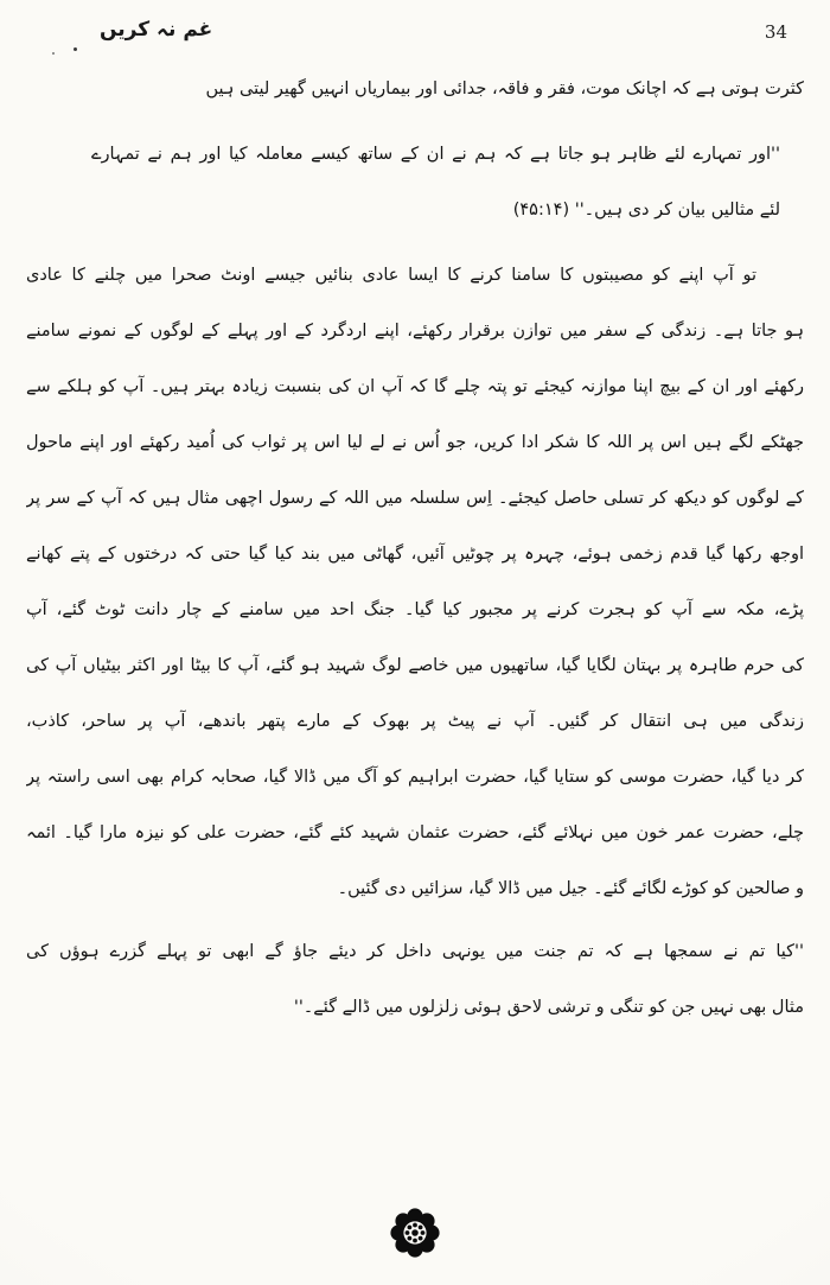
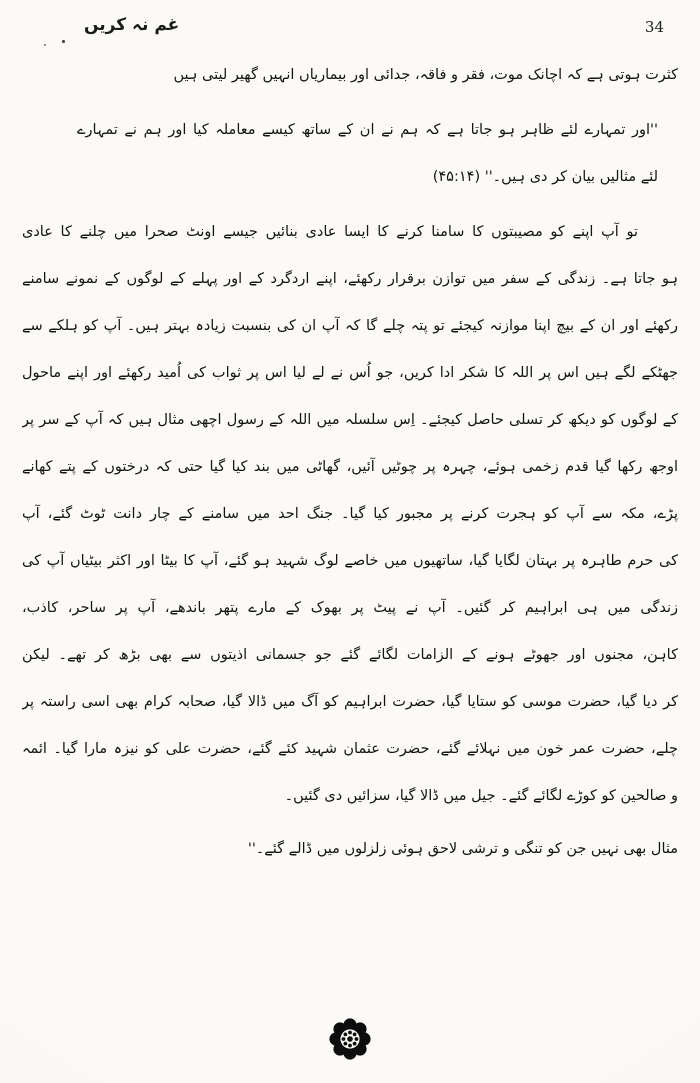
  غم نہ کریں
  34
  کثرت ہوتی ہے کہ اچانک موت، فقر و فاقہ، جدائی اور بیماریاں انہیں گھیر لیتی ہیں
  ''اور تمہارے لئے ظاہر ہو جاتا ہے کہ ہم نے ان کے ساتھ کیسے معاملہ کیا اور ہم نے تمہارے
  لئے مثالیں بیان کر دی ہیں۔'' (۴۵:۱۴)
  تو آپ اپنے کو مصیبتوں کا سامنا کرنے کا ایسا عادی بنائیں جیسے اونٹ صحرا میں چلنے کا عادی
  ہو جاتا ہے۔ زندگی کے سفر میں توازن برقرار رکھئے، اپنے اردگرد کے اور پہلے کے لوگوں کے نمونے سامنے
  رکھئے اور ان کے بیچ اپنا موازنہ کیجئے تو پتہ چلے گا کہ آپ ان کی بنسبت زیادہ بہتر ہیں۔ آپ کو ہلکے سے
  جھٹکے لگے ہیں اس پر اللہ کا شکر ادا کریں، جو اُس نے لے لیا اس پر ثواب کی اُمید رکھئے اور اپنے ماحول
  کے لوگوں کو دیکھ کر تسلی حاصل کیجئے۔ اِس سلسلہ میں اللہ کے رسول اچھی مثال ہیں کہ آپ کے سر پر
  اوجھ رکھا گیا قدم زخمی ہوئے، چہرہ پر چوٹیں آئیں، گھاٹی میں بند کیا گیا حتی کہ درختوں کے پتے کھانے
  پڑے، مکہ سے آپ کو ہجرت کرنے پر مجبور کیا گیا۔ جنگ احد میں سامنے کے چار دانت ٹوٹ گئے، آپ
  کی حرم طاہرہ پر بہتان لگایا گیا، ساتھیوں میں خاصے لوگ شہید ہو گئے، آپ کا بیٹا اور اکثر بیٹیاں آپ کی
- زندگی میں ہی انتقال کر گئیں۔ آپ نے پیٹ پر بھوک کے مارے پتھر باندھے، آپ پر ساحر، کاذب،
+ زندگی میں ہی ابراہیم کر گئیں۔ آپ نے پیٹ پر بھوک کے مارے پتھر باندھے، آپ پر ساحر، کاذب،
+ کاہن، مجنوں اور جھوٹے ہونے کے الزامات لگائے گئے جو جسمانی اذیتوں سے بھی بڑھ کر تھے۔ لیکن
  کر دیا گیا، حضرت موسی کو ستایا گیا، حضرت ابراہیم کو آگ میں ڈالا گیا، صحابہ کرام بھی اسی راستہ پر
  چلے، حضرت عمر خون میں نہلائے گئے، حضرت عثمان شہید کئے گئے، حضرت علی کو نیزہ مارا گیا۔ ائمہ
  و صالحین کو کوڑے لگائے گئے۔ جیل میں ڈالا گیا، سزائیں دی گئیں۔
- ''کیا تم نے سمجھا ہے کہ تم جنت میں یونہی داخل کر دیئے جاؤ گے ابھی تو پہلے گزرے ہوؤں کی
  مثال بھی نہیں جن کو تنگی و ترشی لاحق ہوئی زلزلوں میں ڈالے گئے۔''
